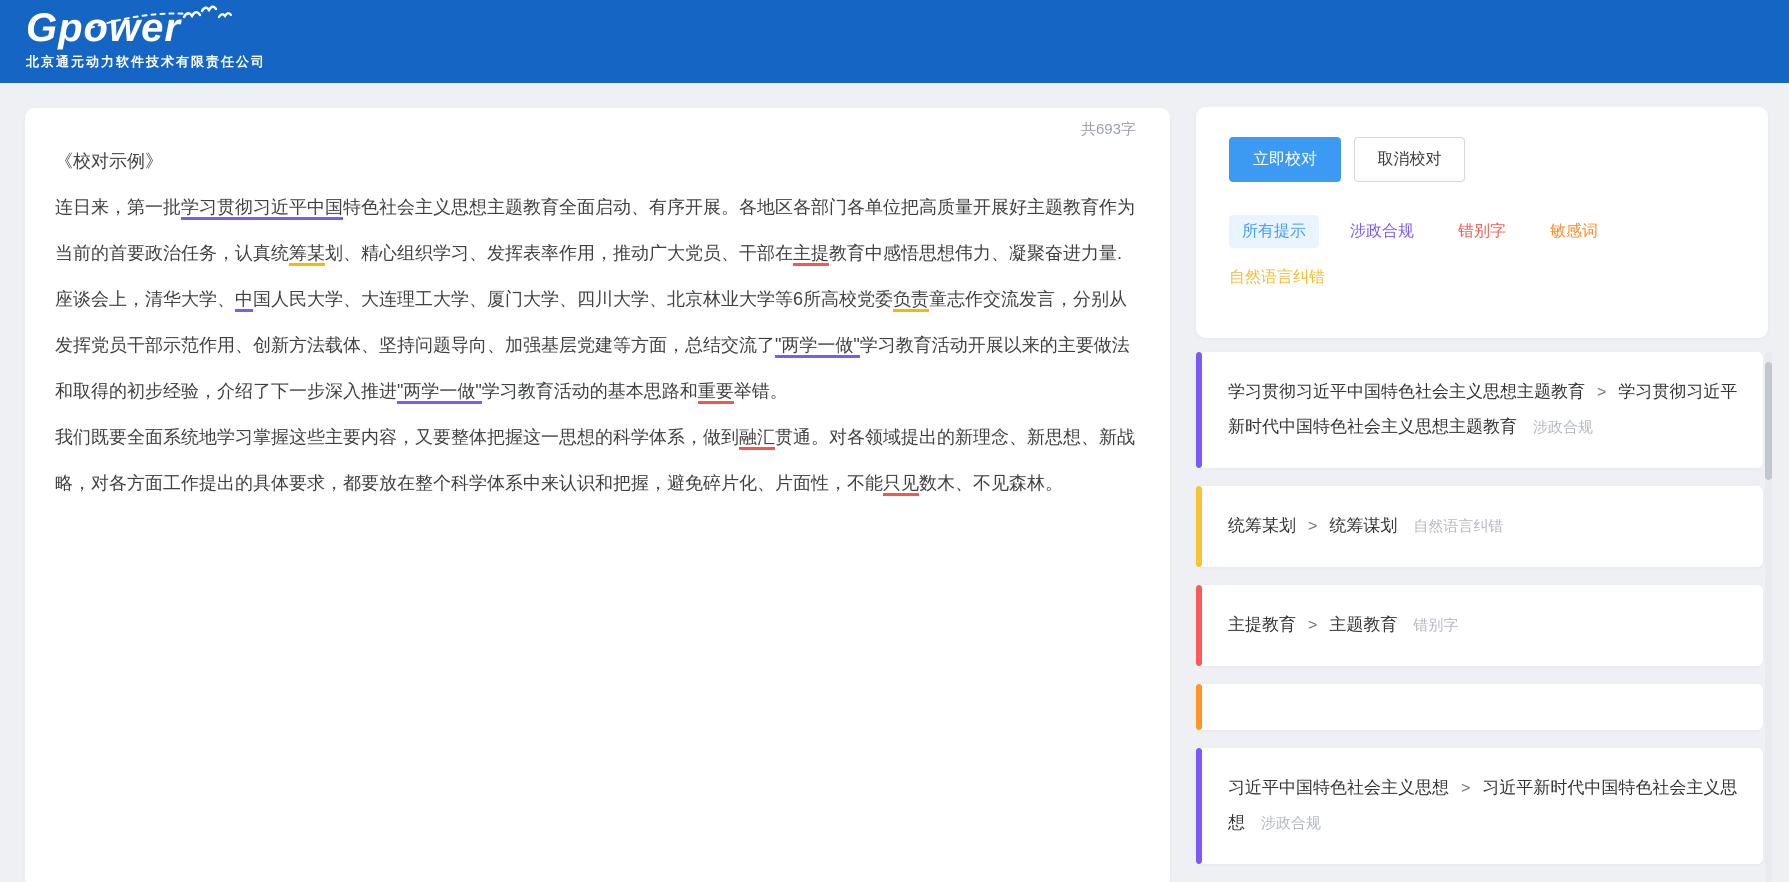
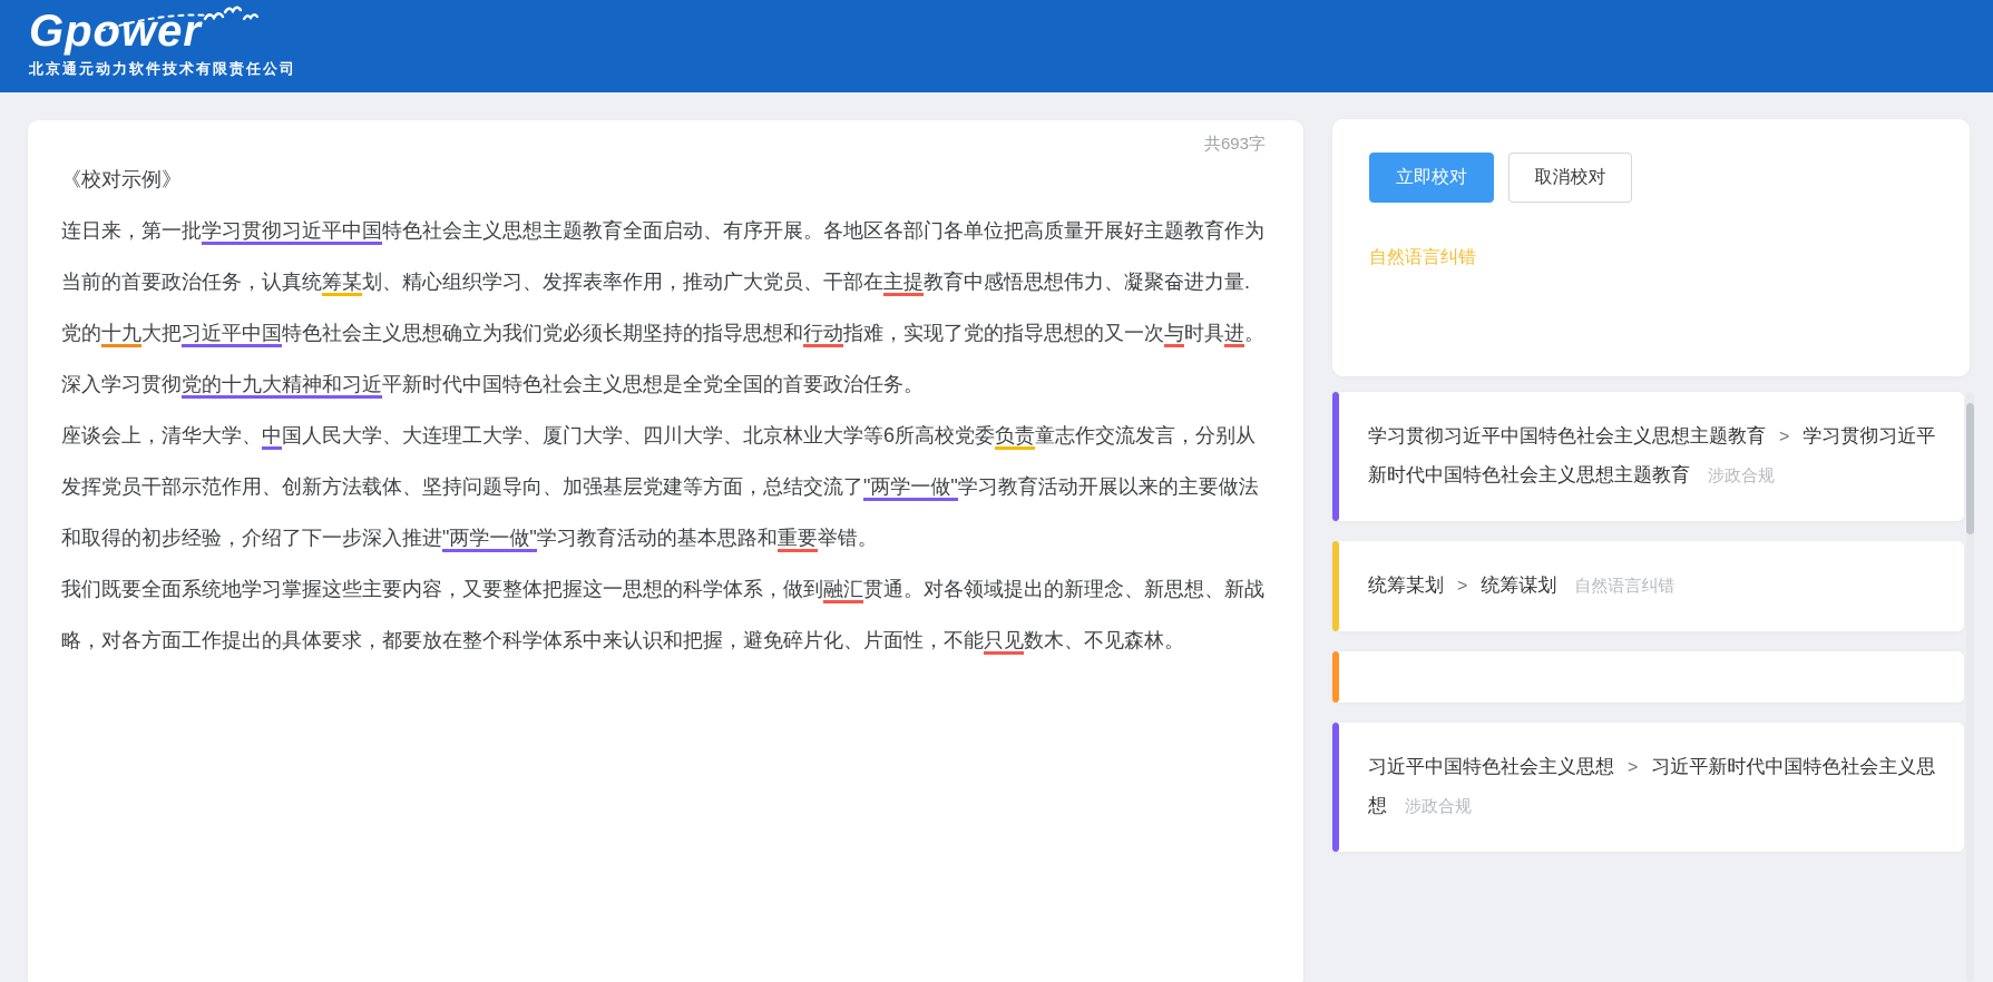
  Gpower
  北京通元动力软件技术有限责任公司
  共693字
  《校对示例》
  连日来，第一批学习贯彻习近平中国特色社会主义思想主题教育全面启动、有序开展。各地区各部门各单位把高质量开展好主题教育作为当前的首要政治任务，认真统筹某划、精心组织学习、发挥表率作用，推动广大党员、干部在主提教育中感悟思想伟力、凝聚奋进力量.
+ 党的十九大把习近平中国特色社会主义思想确立为我们党必须长期坚持的指导思想和行动指难，实现了党的指导思想的又一次与时具进。深入学习贯彻党的十九大精神和习近平新时代中国特色社会主义思想是全党全国的首要政治任务。
  座谈会上，清华大学、中国人民大学、大连理工大学、厦门大学、四川大学、北京林业大学等6所高校党委负责童志作交流发言，分别从发挥党员干部示范作用、创新方法载体、坚持问题导向、加强基层党建等方面，总结交流了"两学一做"学习教育活动开展以来的主要做法和取得的初步经验，介绍了下一步深入推进"两学一做"学习教育活动的基本思路和重要举错。
  我们既要全面系统地学习掌握这些主要内容，又要整体把握这一思想的科学体系，做到融汇贯通。对各领域提出的新理念、新思想、新战略，对各方面工作提出的具体要求，都要放在整个科学体系中来认识和把握，避免碎片化、片面性，不能只见数木、不见森林。
  立即校对
  取消校对
- 所有提示
- 涉政合规
- 错别字
- 敏感词
  自然语言纠错
  学习贯彻习近平中国特色社会主义思想主题教育 > 学习贯彻习近平新时代中国特色社会主义思想主题教育 涉政合规
  统筹某划 > 统筹谋划 自然语言纠错
- 主提教育 > 主题教育 错别字
  习近平中国特色社会主义思想 > 习近平新时代中国特色社会主义思想 涉政合规
